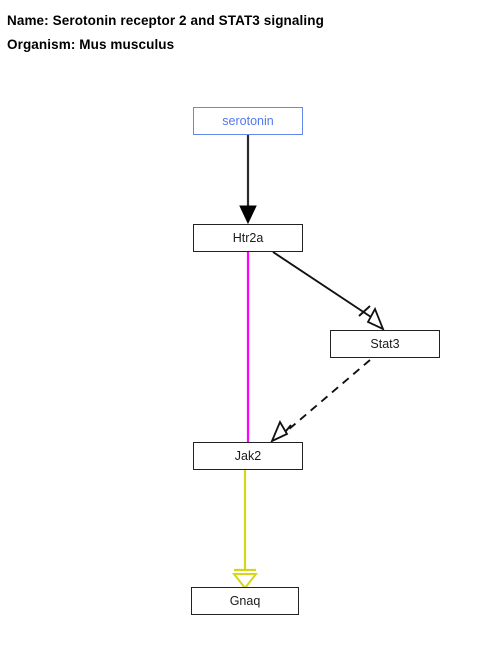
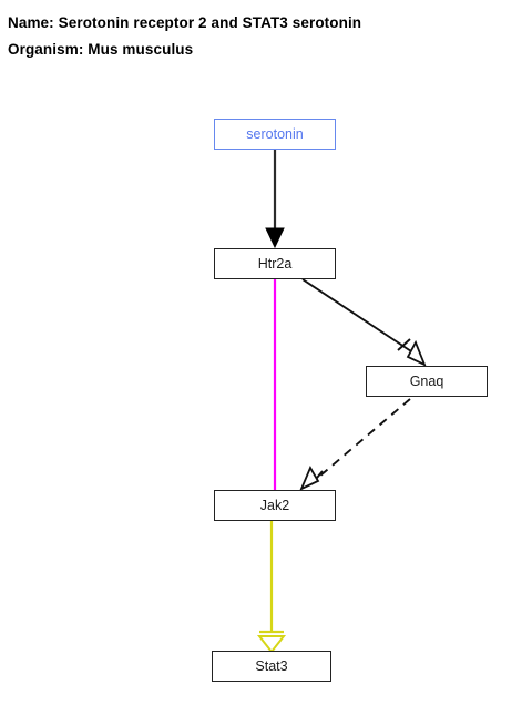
- Name: Serotonin receptor 2 and STAT3 signaling
+ Name: Serotonin receptor 2 and STAT3 serotonin
  Organism: Mus musculus
  serotonin
  Htr2a
- Stat3
+ Gnaq
  Jak2
- Gnaq
+ Stat3
